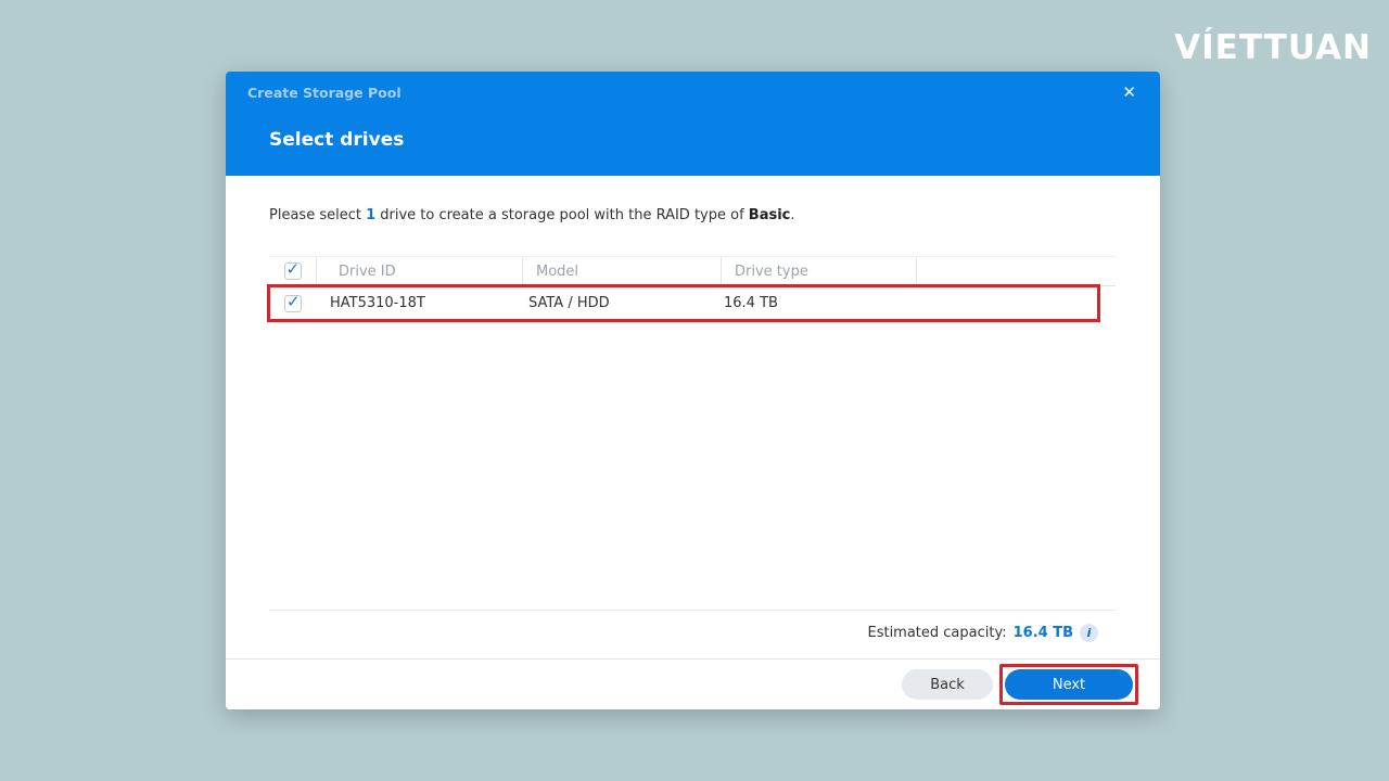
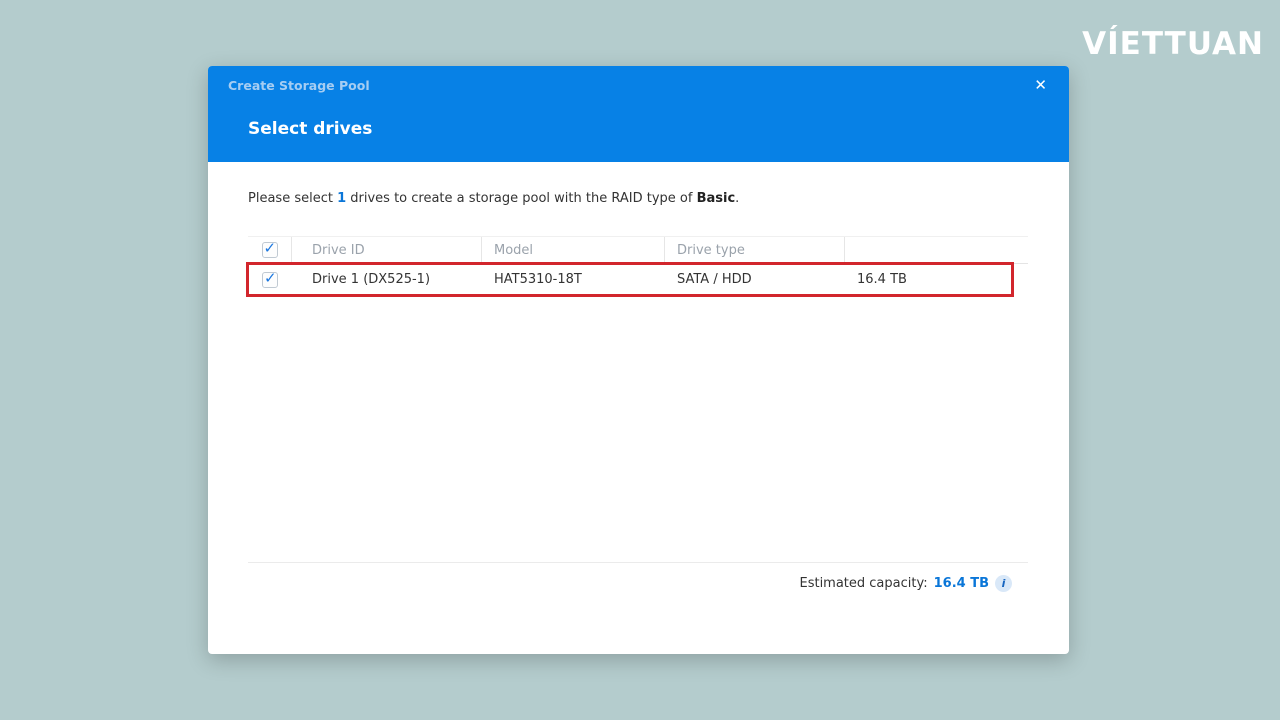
  VÍETTUAN
  Create Storage Pool
  ✕
  Select drives
- Please select 1 drive to create a storage pool with the RAID type of Basic.
+ Please select 1 drives to create a storage pool with the RAID type of Basic.
  ✓
  Drive ID
  Model
  Drive type
  ✓
+ Drive 1 (DX525-1)
  HAT5310-18T
  SATA / HDD
  16.4 TB
  Estimated capacity:
  16.4 TB
  i
- Back
- Next
